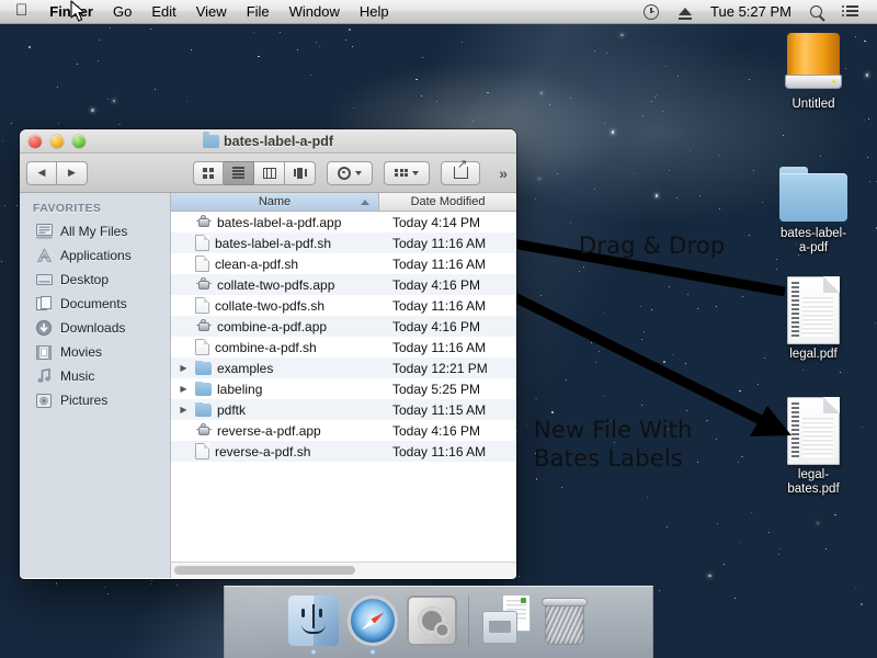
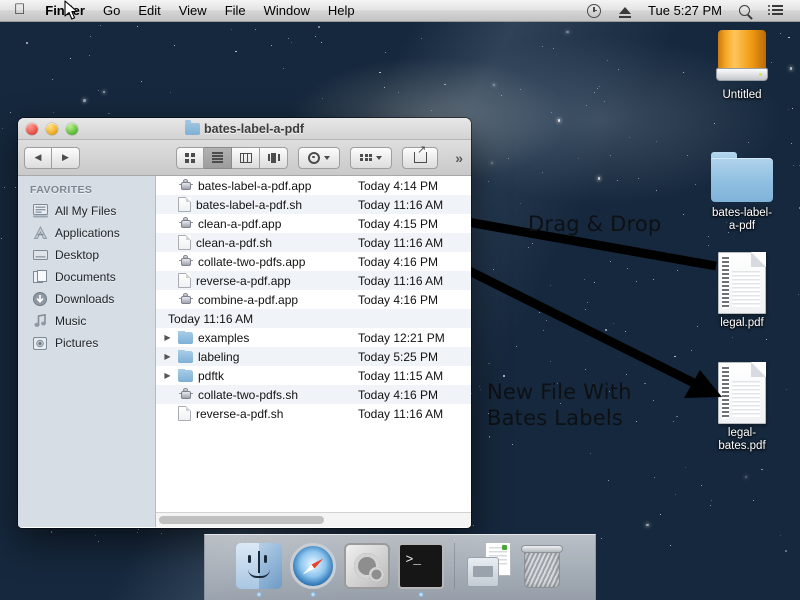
  
  Finer
  Go
  Edit
  View
  File
  Window
  Help
  Tue 5:27 PM
  bates-label-a-pdf
  ◀
  ▶
  »
  FAVORITES
  All My Files
  Applications
  Desktop
  Documents
  Downloads
- Movies
  Music
  Pictures
- Name
- Date Modified
  bates-label-a-pdf.app
  Today 4:14 PM
  bates-label-a-pdf.sh
  Today 11:16 AM
+ clean-a-pdf.app
+ Today 4:15 PM
  clean-a-pdf.sh
  Today 11:16 AM
  collate-two-pdfs.app
  Today 4:16 PM
- collate-two-pdfs.sh
+ reverse-a-pdf.app
  Today 11:16 AM
  combine-a-pdf.app
  Today 4:16 PM
- combine-a-pdf.sh
  Today 11:16 AM
  ▶
  examples
  Today 12:21 PM
  ▶
  labeling
  Today 5:25 PM
  ▶
  pdftk
  Today 11:15 AM
- reverse-a-pdf.app
+ collate-two-pdfs.sh
  Today 4:16 PM
  reverse-a-pdf.sh
  Today 11:16 AM
  Untitled
  bates-label-
  a-pdf
  legal.pdf
  legal-
  bates.pdf
  Drag & Drop
  New File With
  Bates Labels
+ >_
